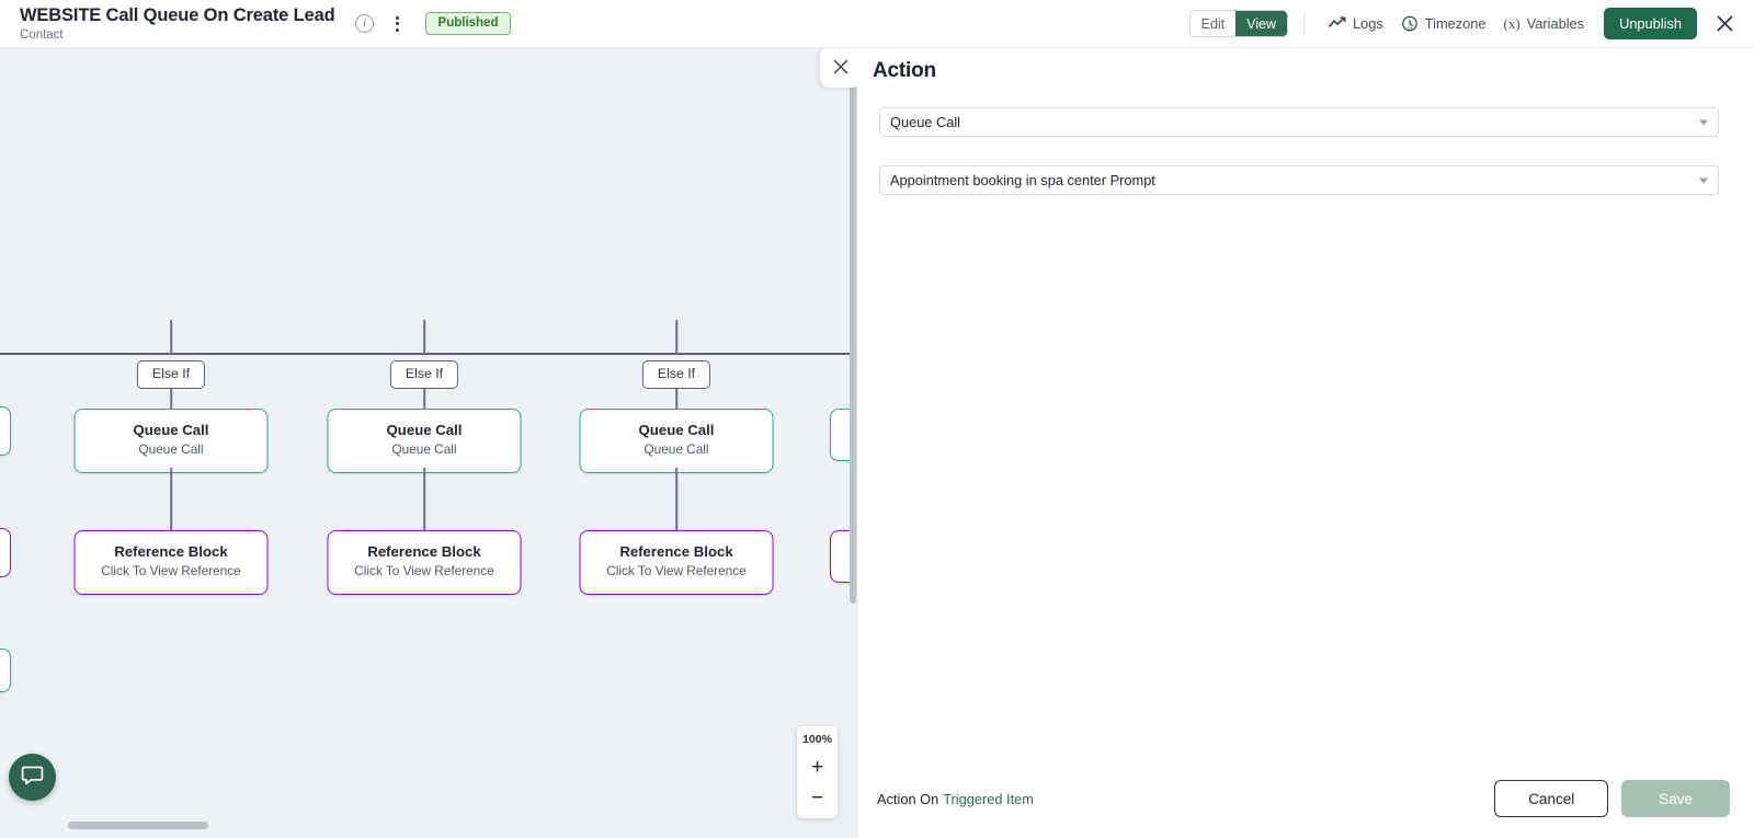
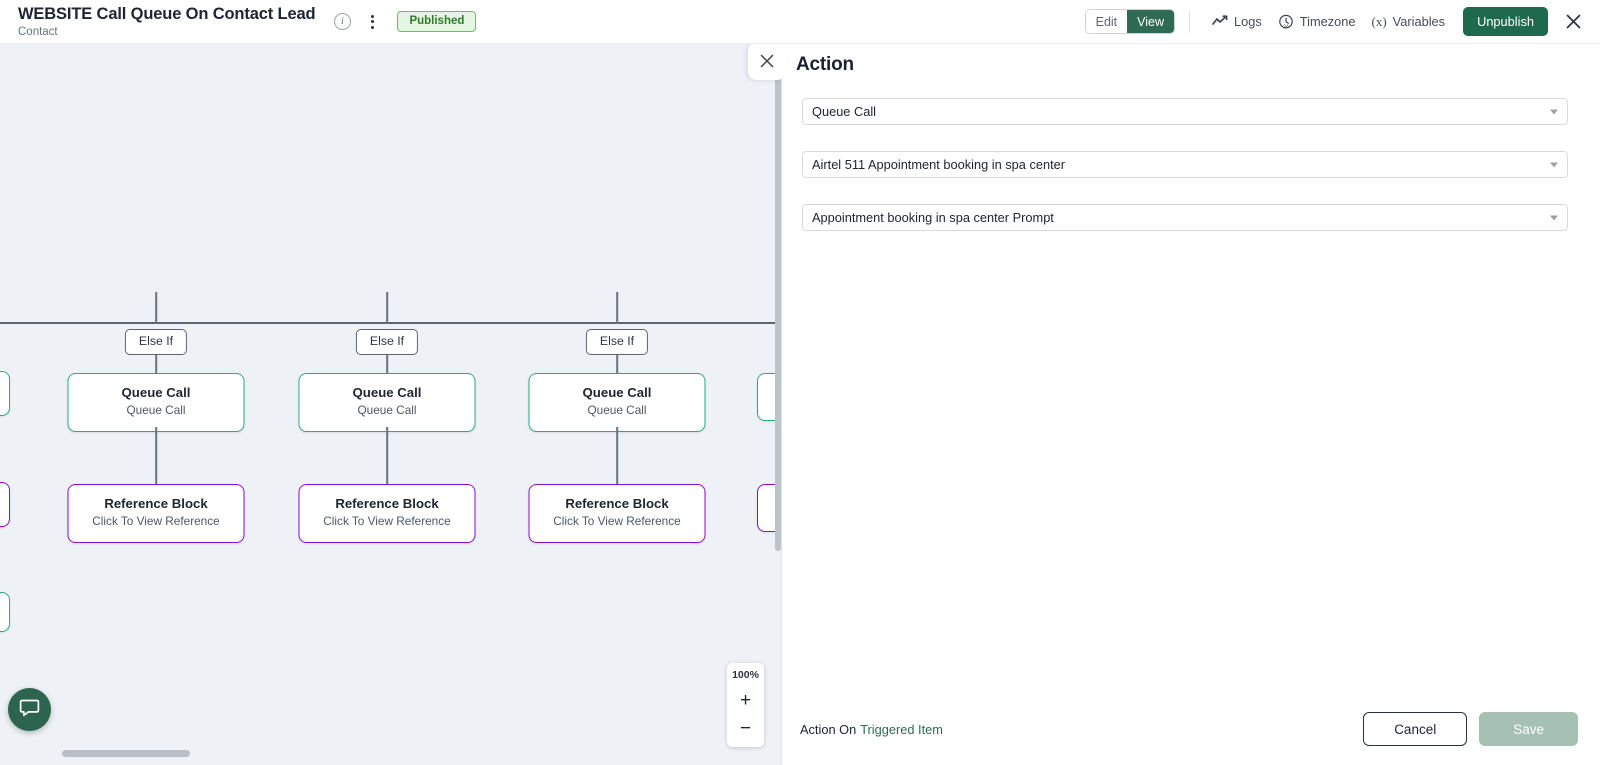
- WEBSITE Call Queue On Create Lead
+ WEBSITE Call Queue On Contact Lead
  Contact
  i
  Published
  Edit
  View
  Logs
  Timezone
  (x)
  Variables
  Unpublish
  Else If
  Queue Call
  Queue Call
  Reference Block
  Click To View Reference
  Else If
  Queue Call
  Queue Call
  Reference Block
  Click To View Reference
  Else If
  Queue Call
  Queue Call
  Reference Block
  Click To View Reference
  100%
  +
  −
  Action
  Queue Call
+ Airtel 511 Appointment booking in spa center
  Appointment booking in spa center Prompt
  Action On Triggered Item
  Cancel
  Save
